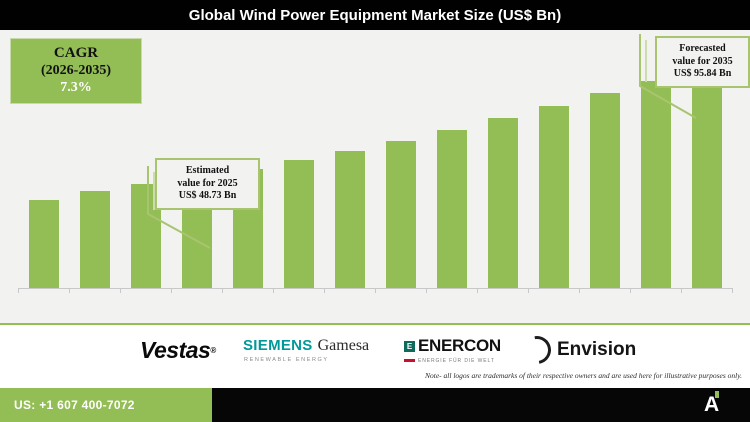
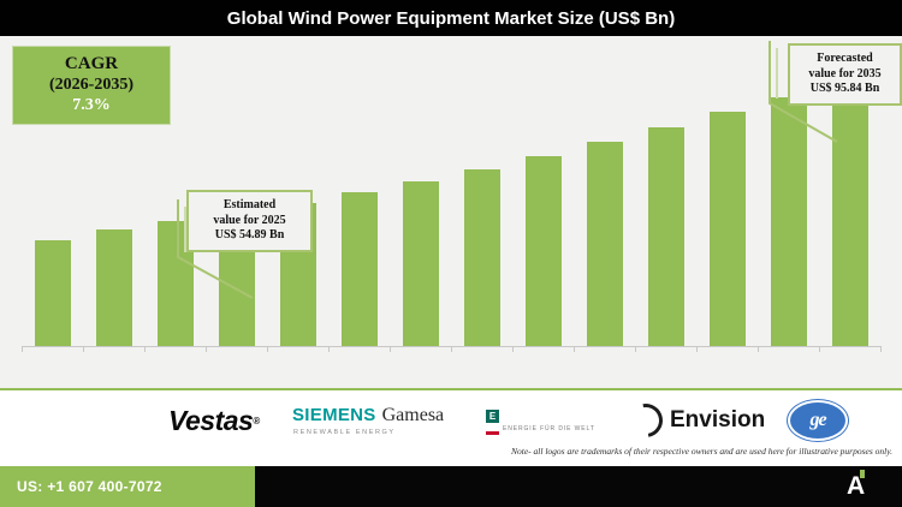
  Global Wind Power Equipment Market Size (US$ Bn)
  CAGR
  (2026-2035)
  7.3%
  Estimated
  value for 2025
- US$ 48.73 Bn
+ US$ 54.89 Bn
  Forecasted
  value for 2035
  US$ 95.84 Bn
  Vestas
  ®
  SIEMENS
  Gamesa
  E
- ENERCON
  Envision
+ ge
  Note- all logos are trademarks of their respective owners and are used here for illustrative purposes only.
  US: +1 607 400-7072
  A
